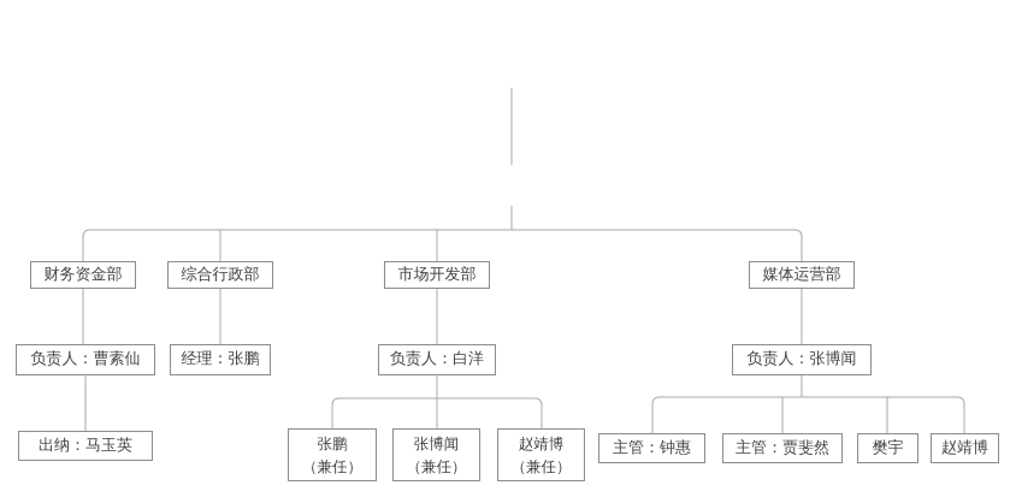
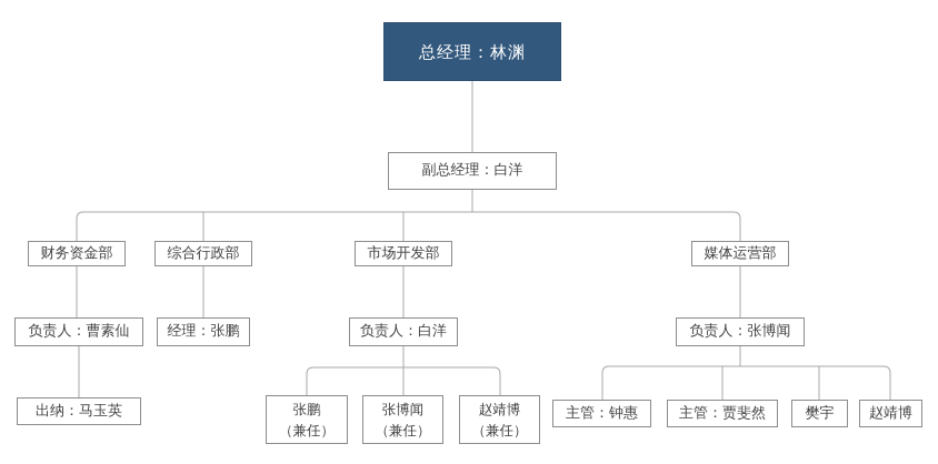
+ 总经理：林渊
+ 副总经理：白洋
  财务资金部
  综合行政部
  市场开发部
  媒体运营部
  负责人：曹素仙
  经理：张鹏
  负责人：白洋
  负责人：张博闻
  出纳：马玉英
  张鹏
  （兼任）
  张博闻
  （兼任）
  赵靖博
  （兼任）
  主管：钟惠
  主管：贾斐然
  樊宇
  赵靖博
